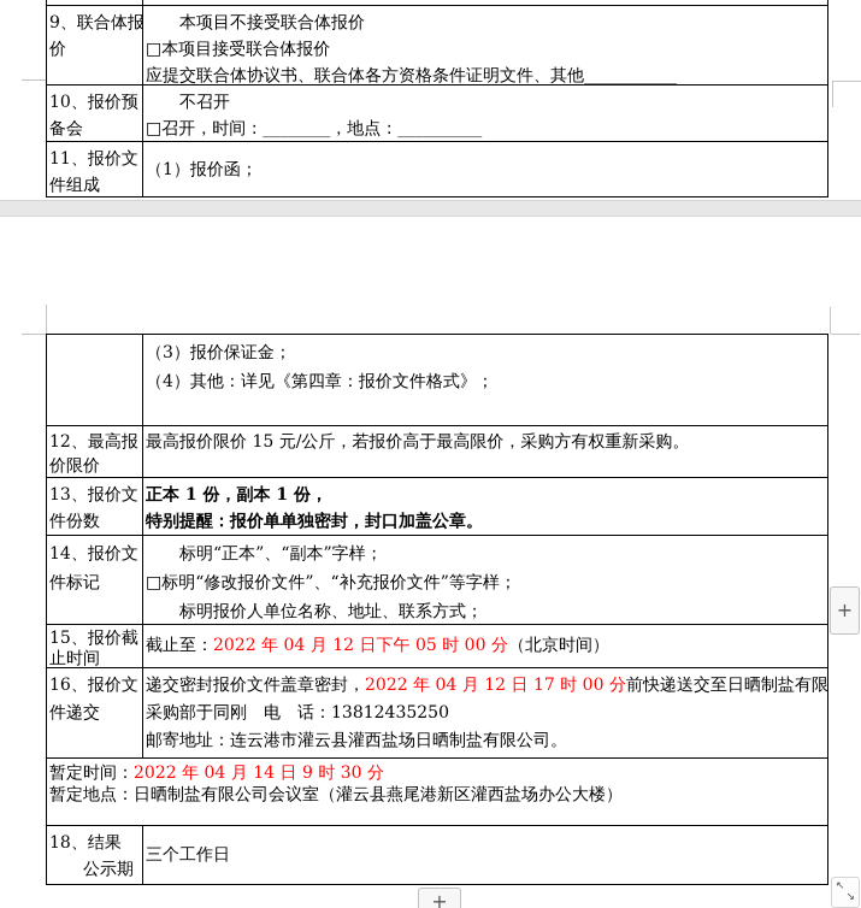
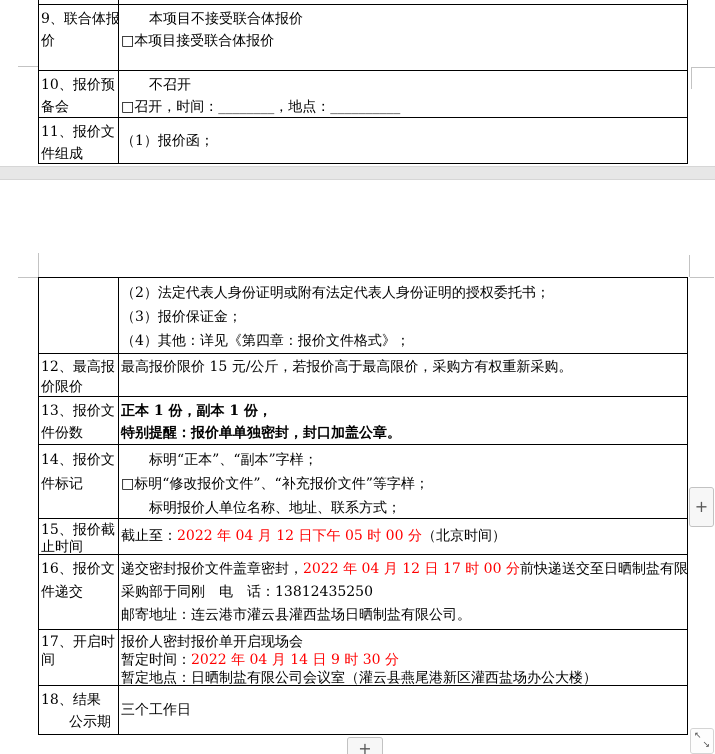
  9、联合体报
  价
  本项目不接受联合体报价
  □本项目接受联合体报价
- 应提交联合体协议书、联合体各方资格条件证明文件、其他___________
  10、报价预
  备会
  不召开
  □召开，时间：________，地点：__________
  11、报价文
  件组成
  （1）报价函；
+ （2）法定代表人身份证明或附有法定代表人身份证明的授权委托书；
  （3）报价保证金；
  （4）其他：详见《第四章：报价文件格式》；
  12、最高报
  价限价
  最高报价限价 15 元/公斤，若报价高于最高限价，采购方有权重新采购。
  13、报价文
  件份数
  正本 1 份，副本 1 份，
  特别提醒：报价单单独密封，封口加盖公章。
  14、报价文
  件标记
  标明“正本”、“副本”字样；
  □标明“修改报价文件”、“补充报价文件”等字样；
  标明报价人单位名称、地址、联系方式；
  15、报价截
  止时间
  截止至：2022 年 04 月 12 日下午 05 时 00 分（北京时间）
  16、报价文
  件递交
  递交密封报价文件盖章密封，2022 年 04 月 12 日 17 时 00 分前快递送交至日晒制盐有限
  采购部于同刚 电 话：13812435250
  邮寄地址：连云港市灌云县灌西盐场日晒制盐有限公司。
+ 17、开启时
+ 间
+ 报价人密封报价单开启现场会
  暂定时间：2022 年 04 月 14 日 9 时 30 分
  暂定地点：日晒制盐有限公司会议室（灌云县燕尾港新区灌西盐场办公大楼）
  18、结果
  公示期
  三个工作日
  +
  +
  ↖
  ↘
